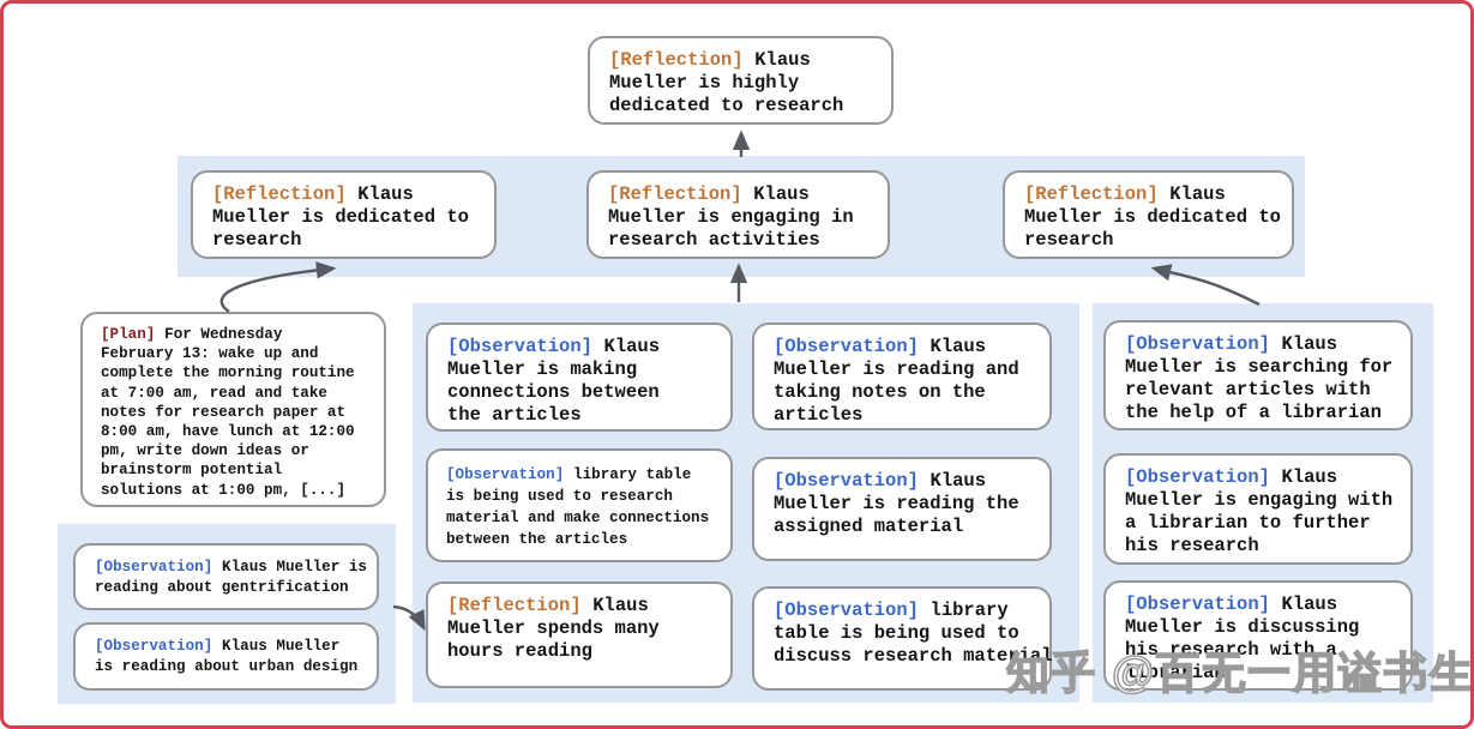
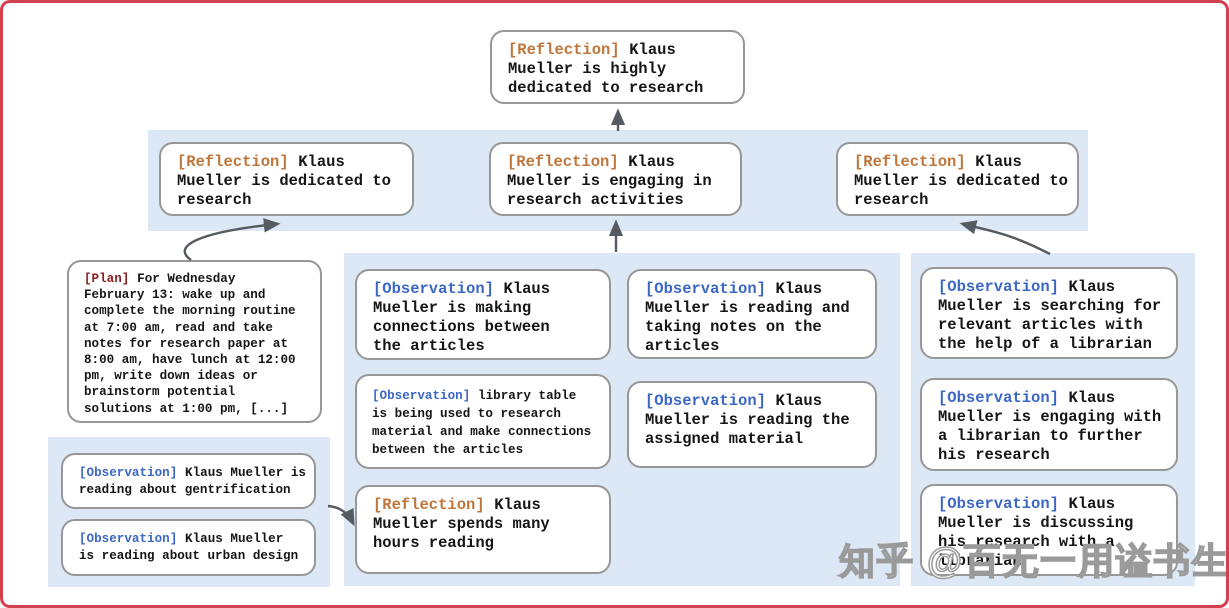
  [Reflection] Klaus
  Mueller is highly
  dedicated to research
  [Reflection] Klaus
  Mueller is dedicated to
  research
  [Reflection] Klaus
  Mueller is engaging in
  research activities
  [Reflection] Klaus
  Mueller is dedicated to
  research
  [Plan] For Wednesday
  February 13: wake up and
  complete the morning routine
  at 7:00 am, read and take
  notes for research paper at
  8:00 am, have lunch at 12:00
  pm, write down ideas or
  brainstorm potential
  solutions at 1:00 pm, [...]
  [Observation] Klaus Mueller is
  reading about gentrification
  [Observation] Klaus Mueller
  is reading about urban design
  [Observation] Klaus
  Mueller is making
  connections between
  the articles
  [Observation] library table
  is being used to research
  material and make connections
  between the articles
  [Reflection] Klaus
  Mueller spends many
  hours reading
  [Observation] Klaus
  Mueller is reading and
  taking notes on the
  articles
  [Observation] Klaus
  Mueller is reading the
  assigned material
- [Observation] library
- table is being used to
- discuss research material
  [Observation] Klaus
  Mueller is searching for
  relevant articles with
  the help of a librarian
  [Observation] Klaus
  Mueller is engaging with
  a librarian to further
  his research
  [Observation] Klaus
  Mueller is discussing
  his research with a
  librarian
  知乎 @百无一用谥书生
